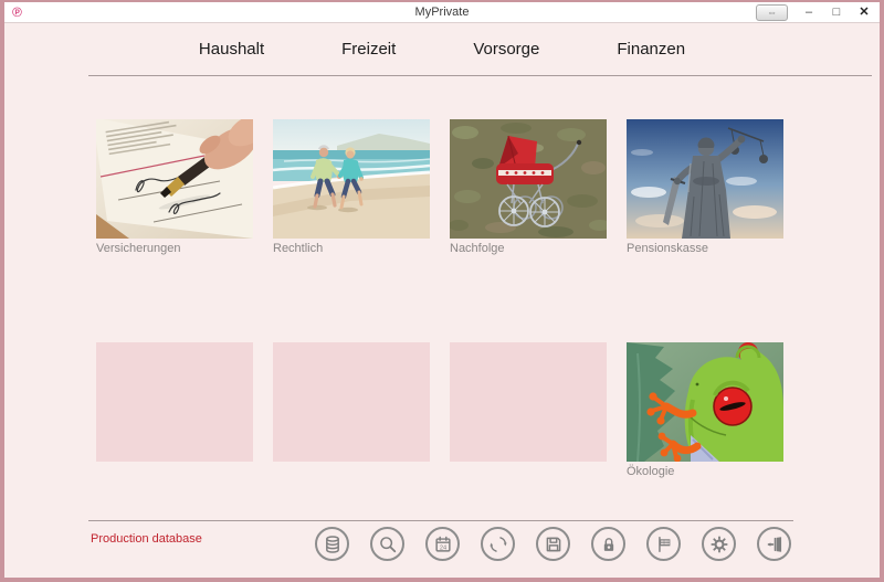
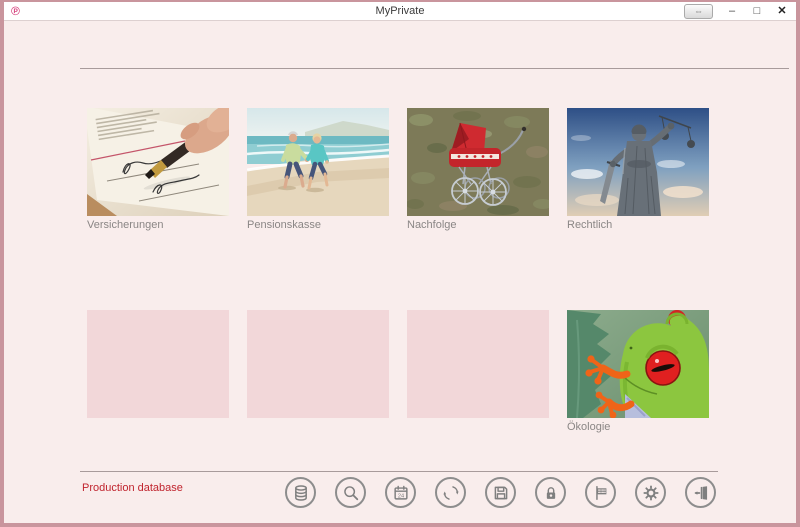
  ℗
  MyPrivate
  ⇔
  –
  □
  ✕
- Haushalt
- Freizeit
- Vorsorge
- Finanzen
  Versicherungen
- Rechtlich
+ Pensionskasse
  Nachfolge
- Pensionskasse
+ Rechtlich
  Ökologie
  Production database
